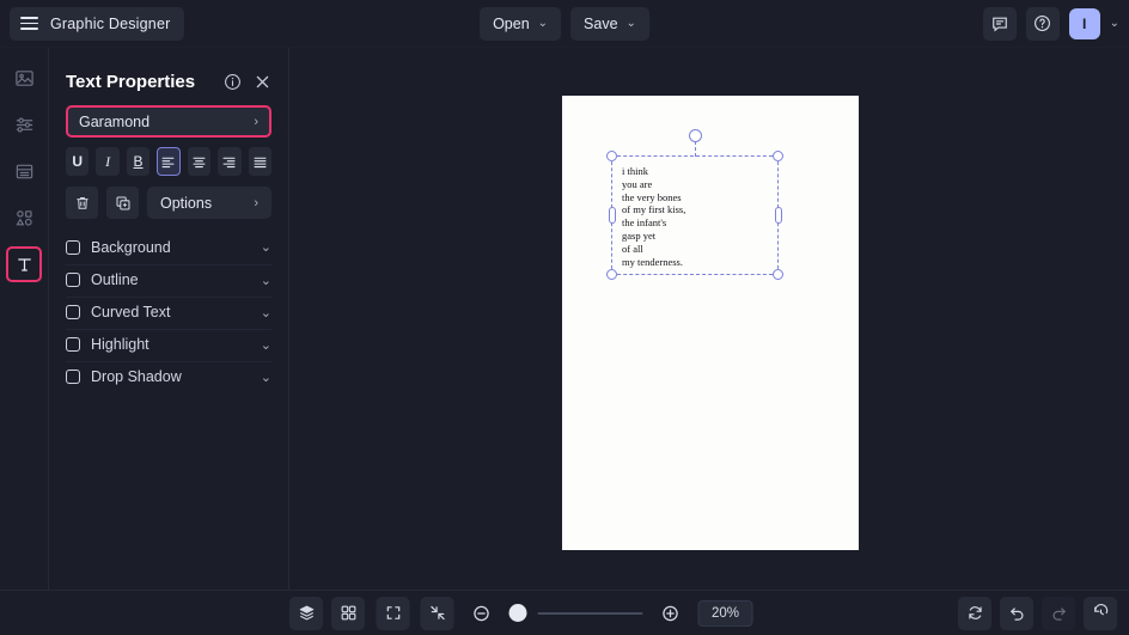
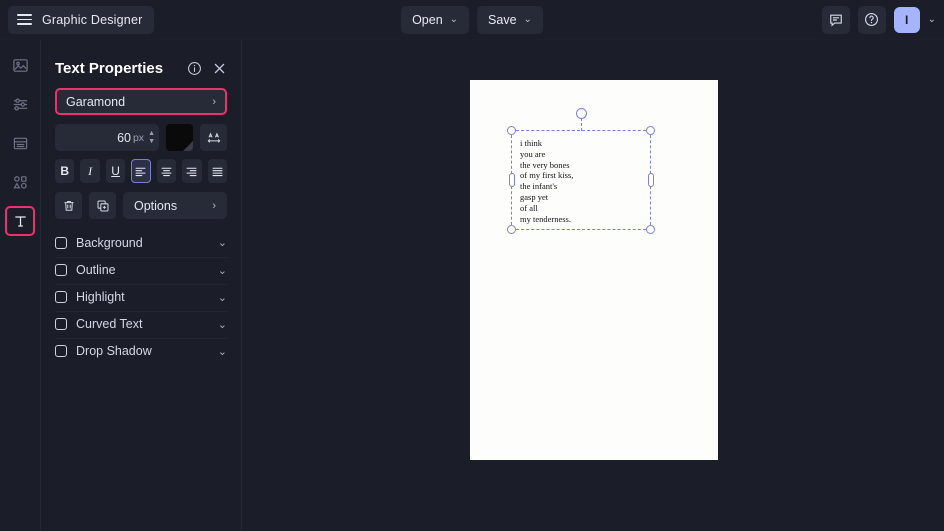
  Graphic Designer
  Open
  ⌄
  Save
  ⌄
  I
  ⌄
  Text Properties
  Garamond
  ›
+ 60
+ px
- U
+ B
  I
- B
+ U
  Options
  ›
  Background
  ⌄
  Outline
  ⌄
- Curved Text
+ Highlight
  ⌄
- Highlight
+ Curved Text
  ⌄
  Drop Shadow
  ⌄
  i think
  you are
  the very bones
  of my first kiss,
  the infant's
  gasp yet
  of all
  my tenderness.
- 20%
